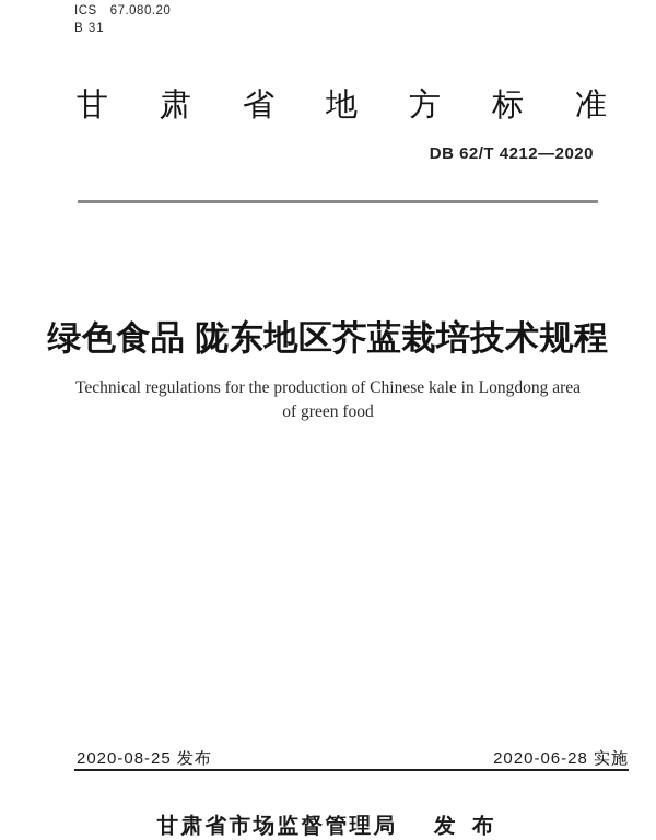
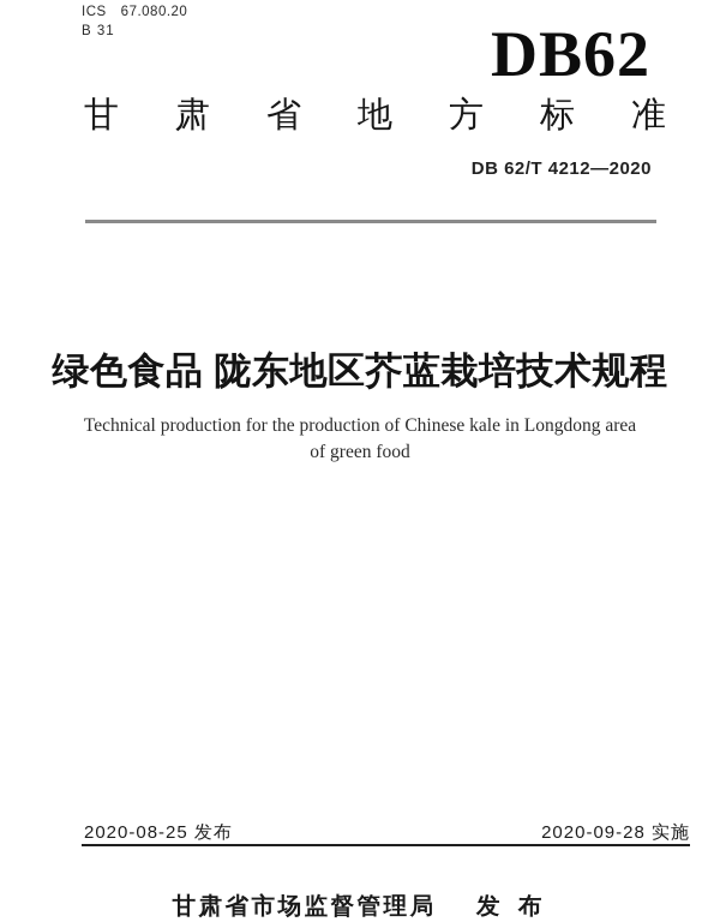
  ICS 67.080.20
  B 31
+ DB62
  甘肃省地方标准
  DB 62/T 4212—2020
  绿色食品 陇东地区芥蓝栽培技术规程
- Technical regulations for the production of Chinese kale in Longdong area
+ Technical production for the production of Chinese kale in Longdong area
  of green food
  2020-08-25 发布
- 2020-06-28 实施
+ 2020-09-28 实施
  甘肃省市场监督管理局 发 布
